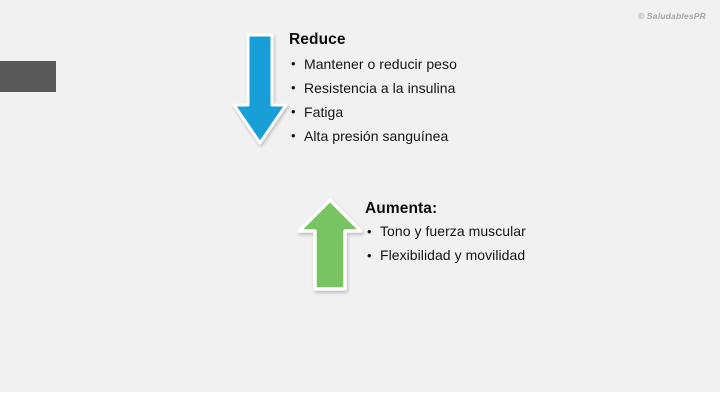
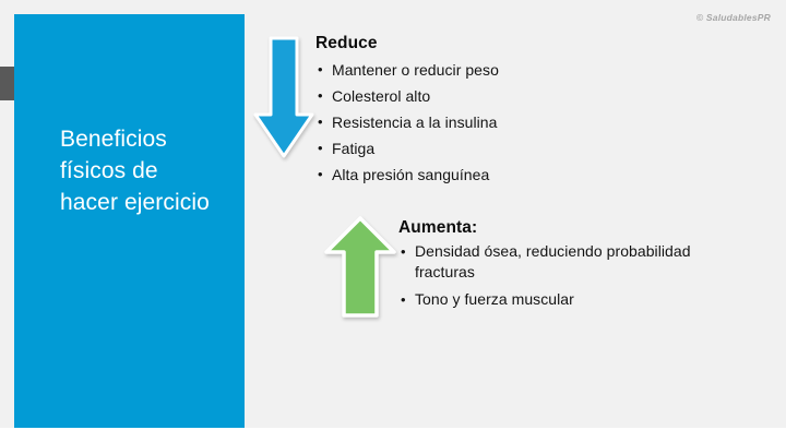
+ Beneficios
+ físicos de
+ hacer ejercicio
  © SaludablesPR
  Reduce
  Mantener o reducir peso
+ Colesterol alto
  Resistencia a la insulina
  Fatiga
  Alta presión sanguínea
  Aumenta:
+ Densidad ósea, reduciendo probabilidad fracturas
  Tono y fuerza muscular
- Flexibilidad y movilidad
